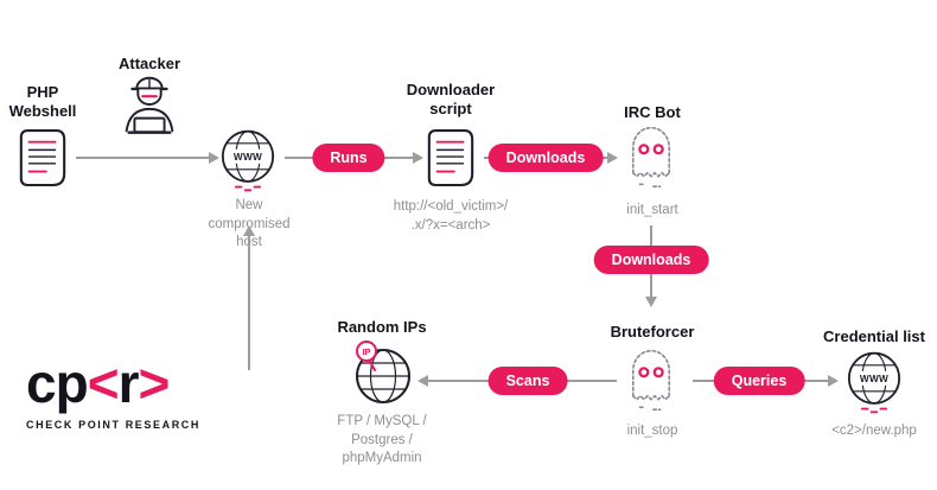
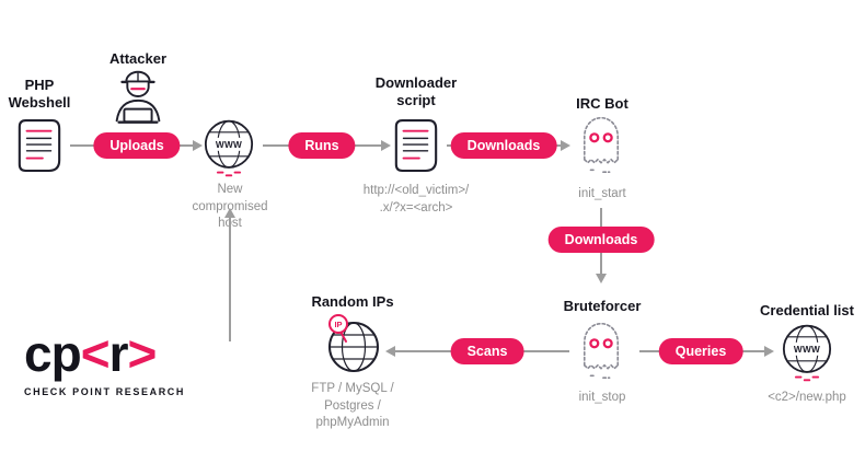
  PHP
  Webshell
  Attacker
  WWW
  New
  compromised
  hst
  Downloader
  script
  http://<old_victim>/
  .x/?x=<arch>
  IRC Bot
  init_start
+ Uploads
  Runs
  Downloads
  Downloads
  Bruteforcer
  init_stop
  Credential list
  WWW
  <c2>/new.php
  Random IPs
  IP
  FTP / MySQL /
  Postgres /
  phpMyAdmin
  Queries
  Scans
  cp<r>
  CHECK POINT RESEARCH
